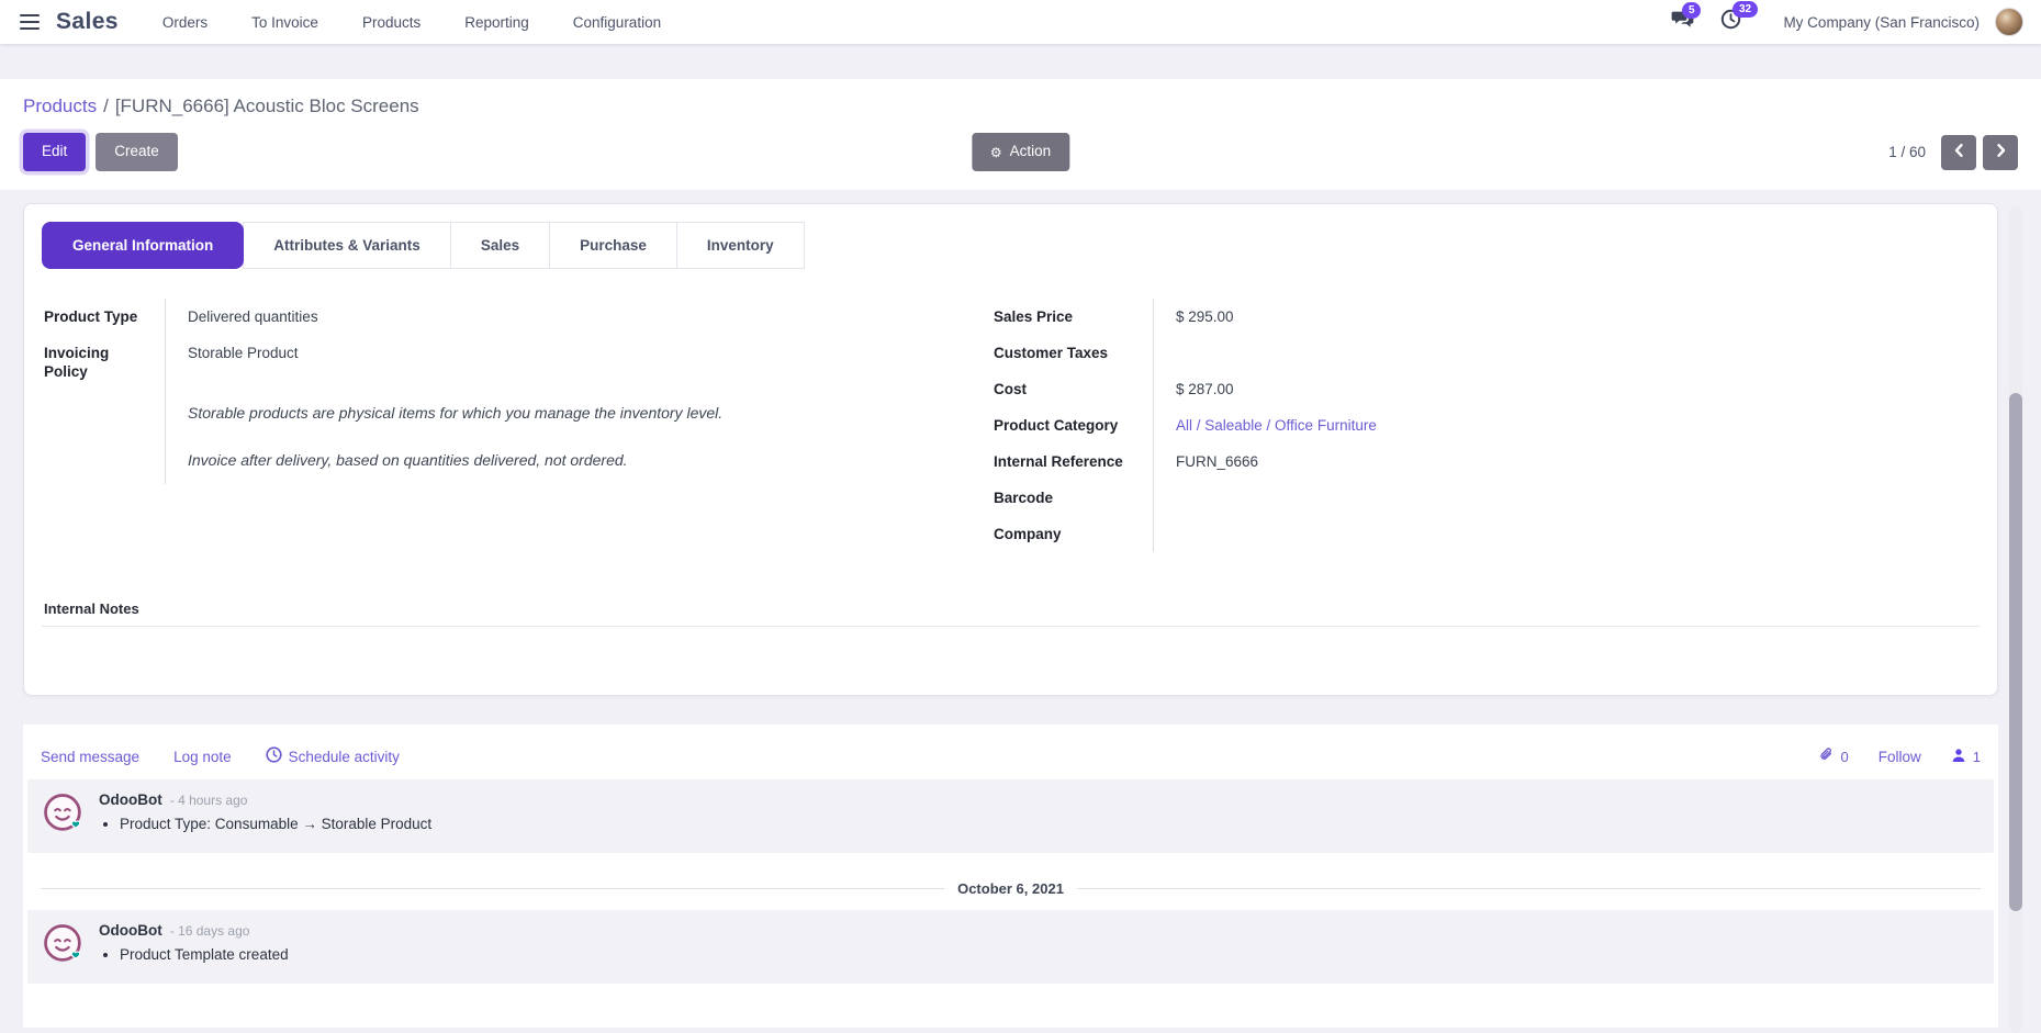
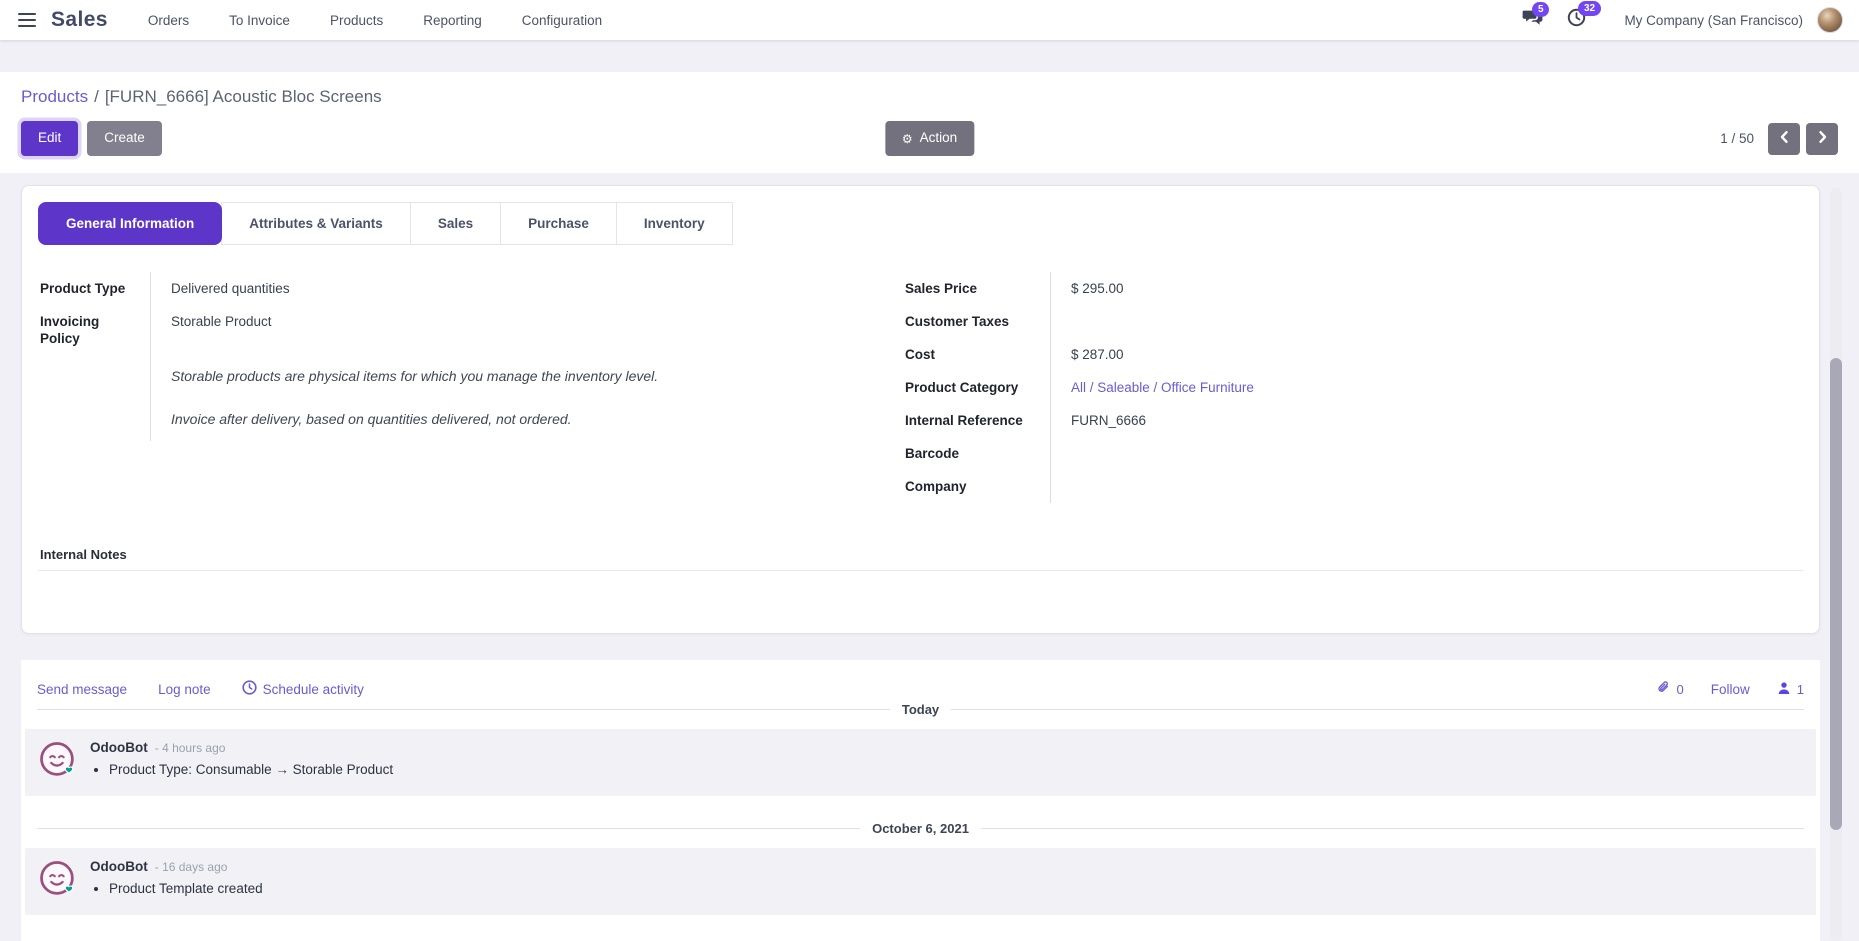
  Sales
  Orders
  To Invoice
  Products
  Reporting
  Configuration
  5
  32
  My Company (San Francisco)
  Products / [FURN_6666] Acoustic Bloc Screens
  Edit
  Create
  ⚙
  Action
- 1 / 60
+ 1 / 50
  General Information
  Attributes & Variants
  Sales
  Purchase
  Inventory
  Product Type
  Delivered quantities
  Invoicing Policy
  Storable Product
  Storable products are physical items for which you manage the inventory level.
  Invoice after delivery, based on quantities delivered, not ordered.
  Sales Price
  $ 295.00
  Customer Taxes
  Cost
  $ 287.00
  Product Category
  All / Saleable / Office Furniture
  Internal Reference
  FURN_6666
  Barcode
  Company
  Internal Notes
  Send message
  Log note
  Schedule activity
  0
  Follow
  1
+ Today
  OdooBot
  - 4 hours ago
  Product Type: Consumable → Storable Product
  October 6, 2021
  OdooBot
  - 16 days ago
  Product Template created
